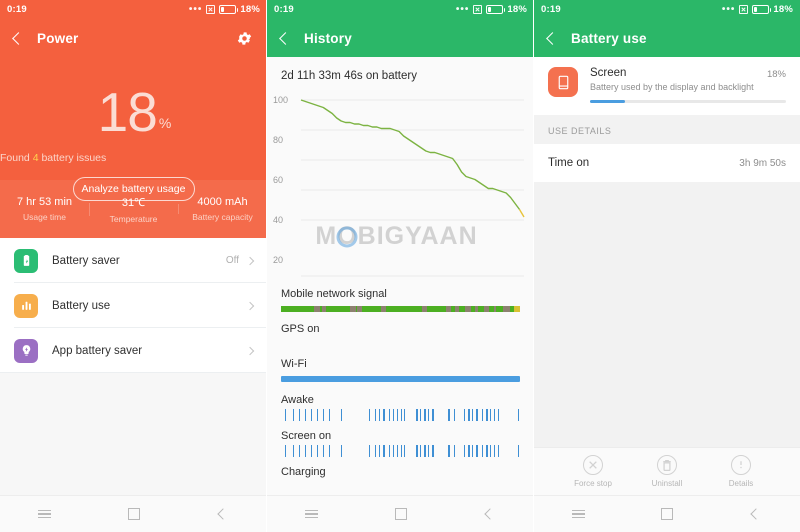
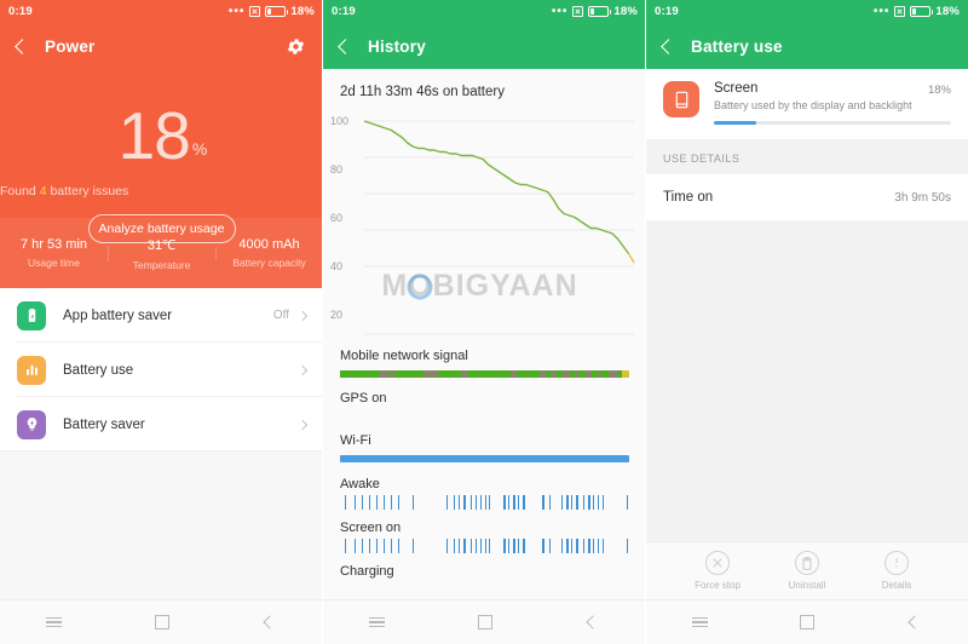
  0:19
  •••
  18%
  Power
  18 %
  Found 4 battery issues
  Analyze battery usage
  7 hr 53 min
  Usage time
  31℃
  Temperature
  4000 mAh
  Battery capacity
- Battery saver
+ App battery saver
  Off
  Battery use
- App battery saver
+ Battery saver
  0:19
  •••
  18%
  History
  2d 11h 33m 46s on battery
  100
  80
  60
  40
  20
  MOBIGYAAN
  Mobile network signal
  GPS on
  Wi-Fi
  Awake
  Screen on
  Charging
  0:19
  •••
  18%
  Battery use
  Screen
  Battery used by the display and backlight
  18%
  USE DETAILS
  Time on
  3h 9m 50s
  Force stop
  Uninstall
  Details
